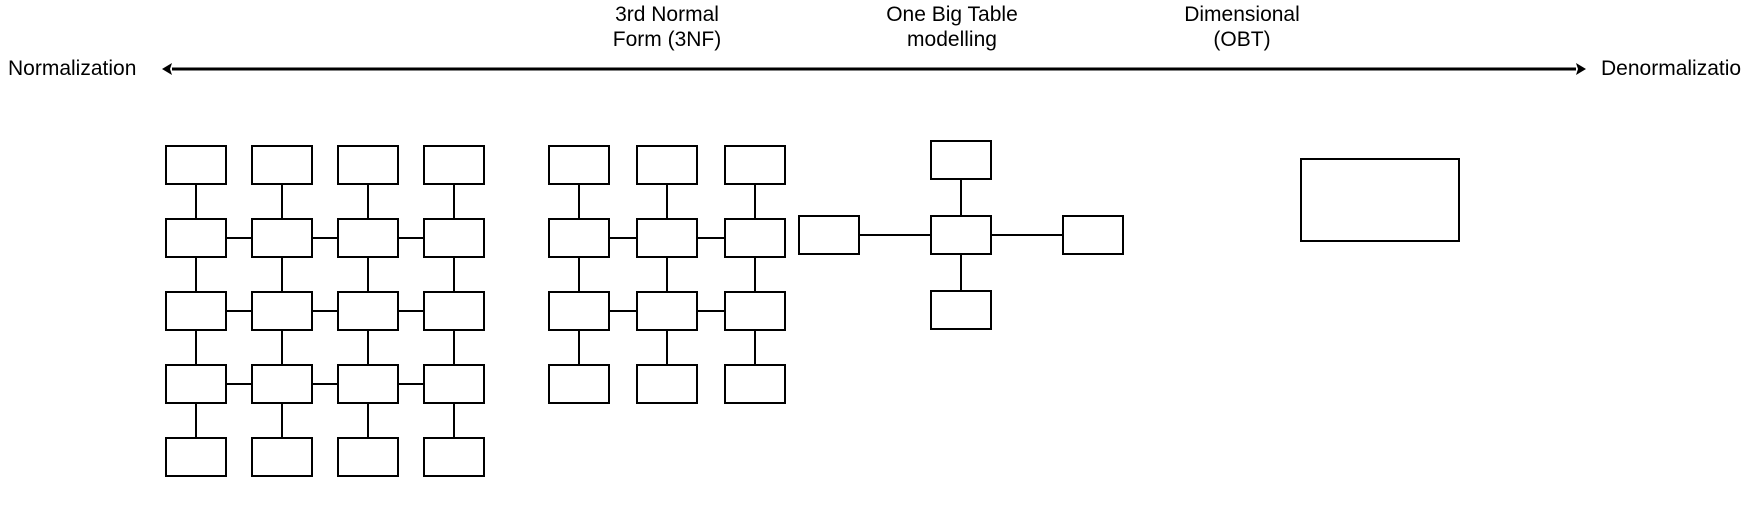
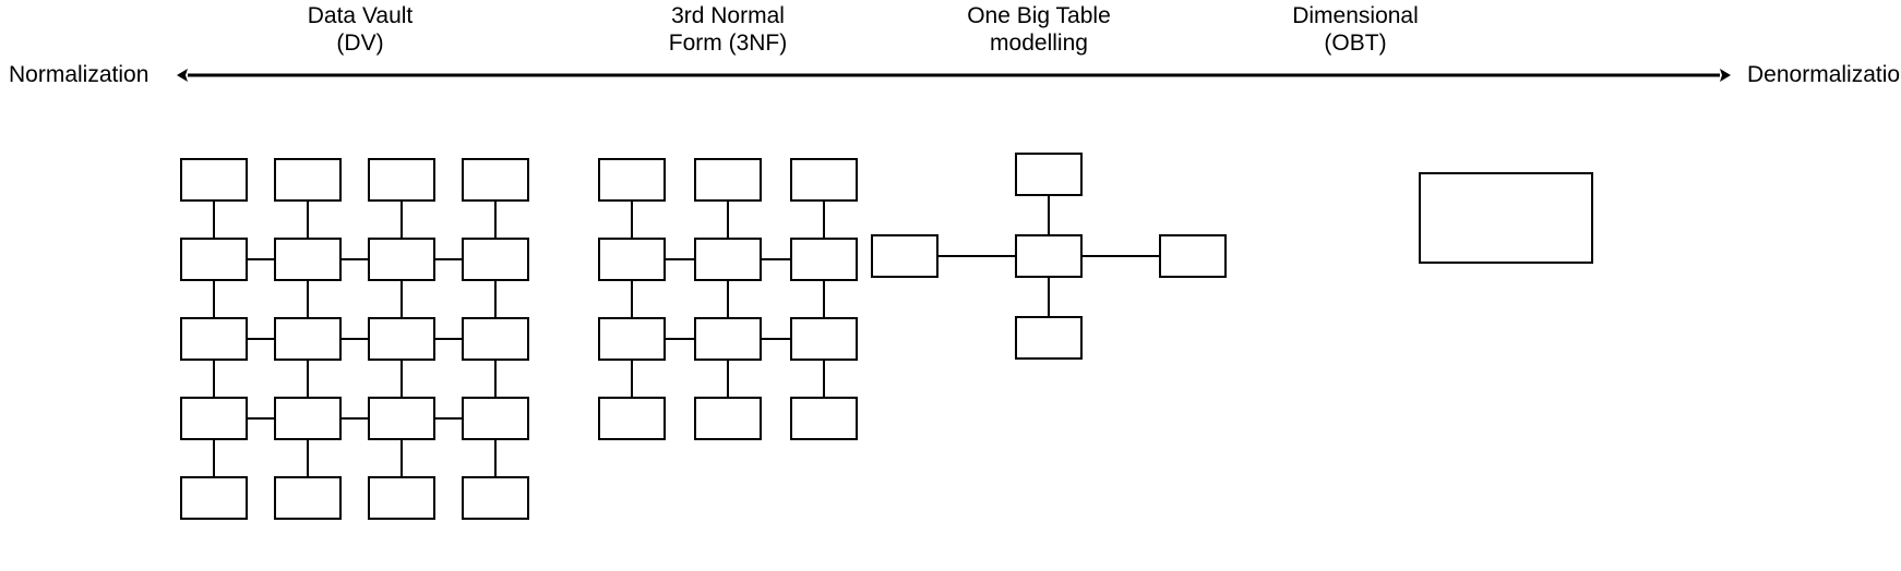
  Normalization
  Denormalizatio
+ Data Vault
+ (DV)
  3rd Normal
  Form (3NF)
  One Big Table
  modelling
  Dimensional
  (OBT)
